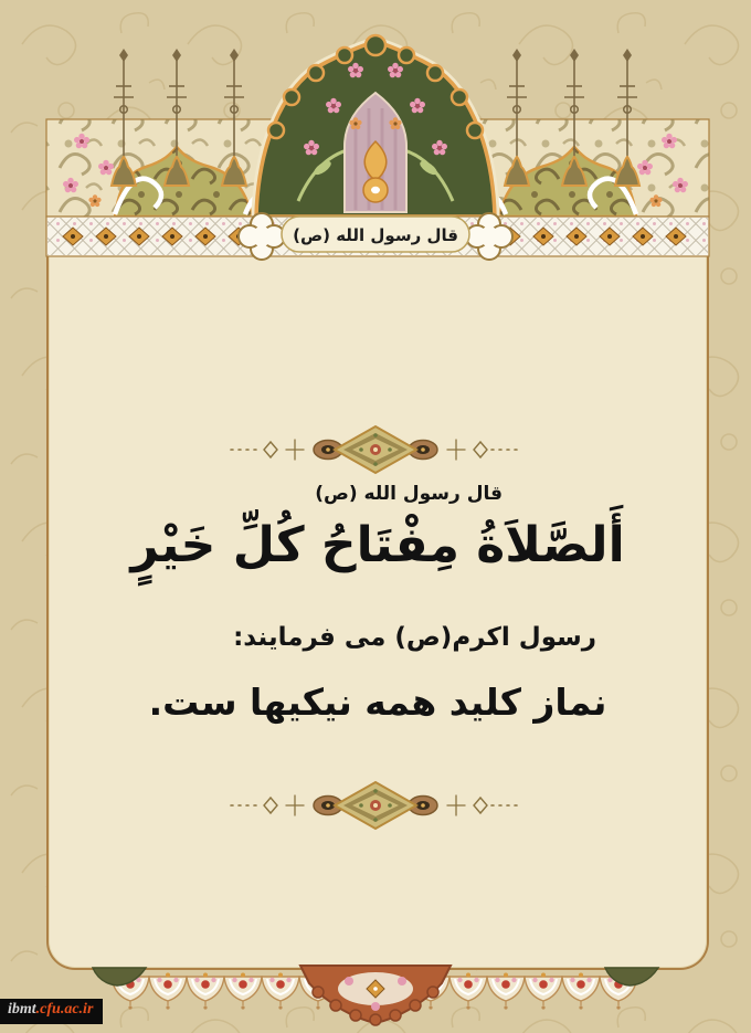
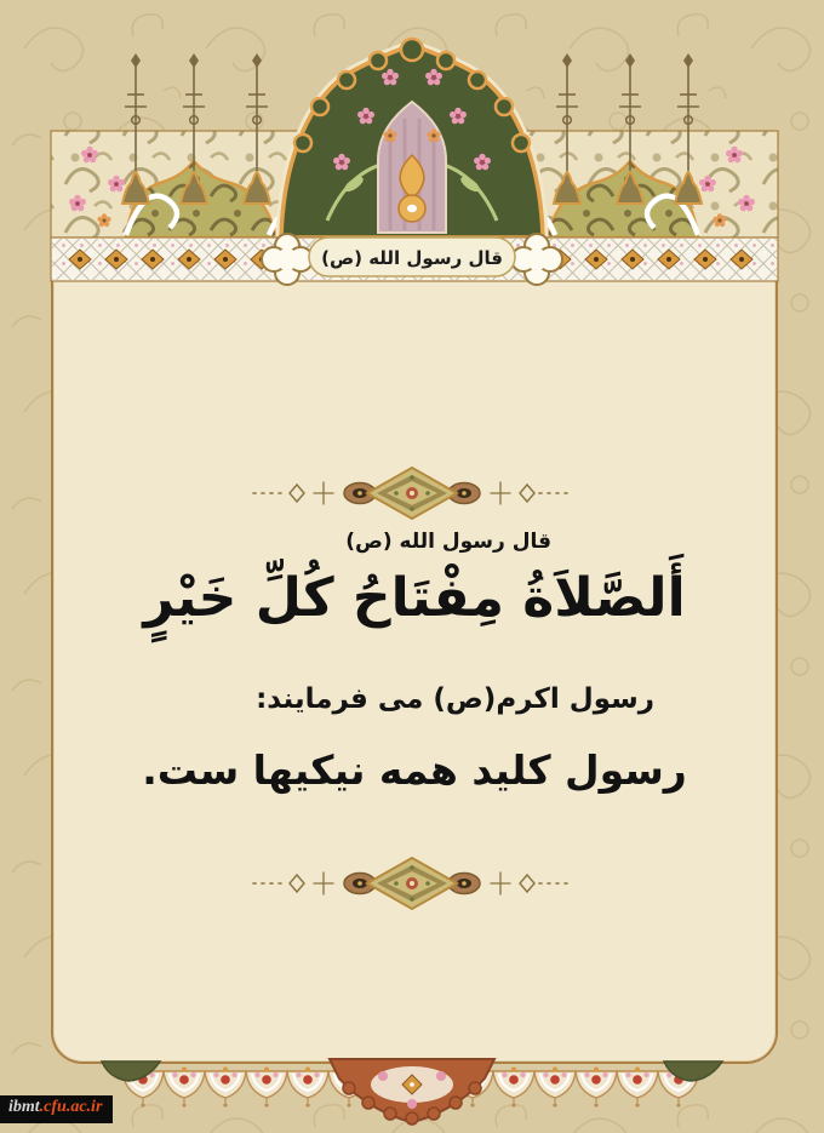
  قال رسول الله (ص)
  قال رسول الله (ص)
  أَلصَّلاَةُ مِفْتَاحُ كُلِّ خَيْرٍ
  رسول اکرم(ص) می فرمایند:
- نماز کلید همه نیکیها ست.
+ رسول کلید همه نیکیها ست.
  ibmt.cfu.ac.ir
